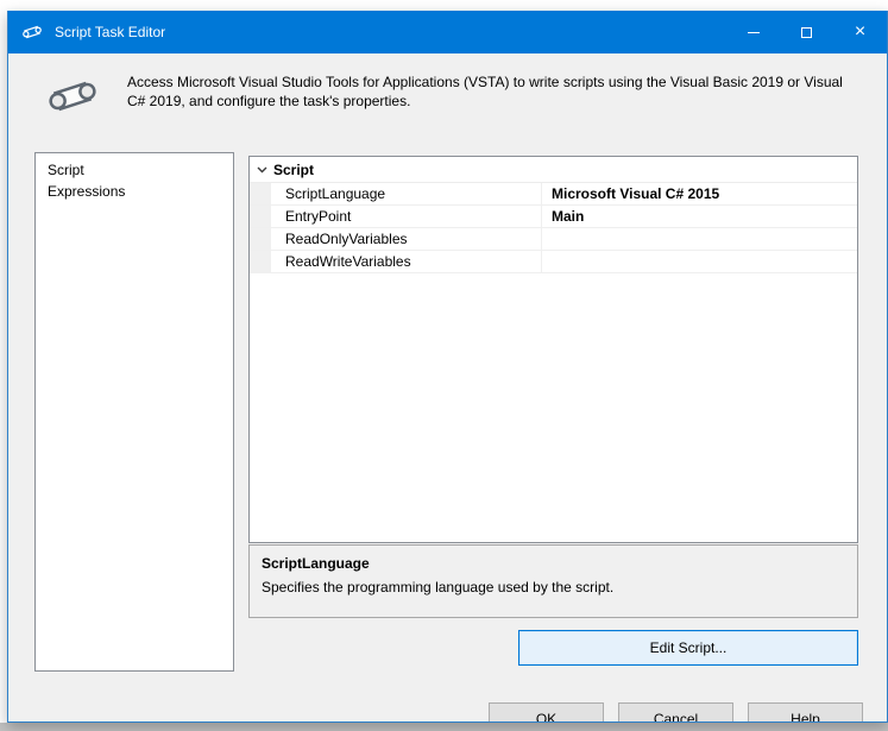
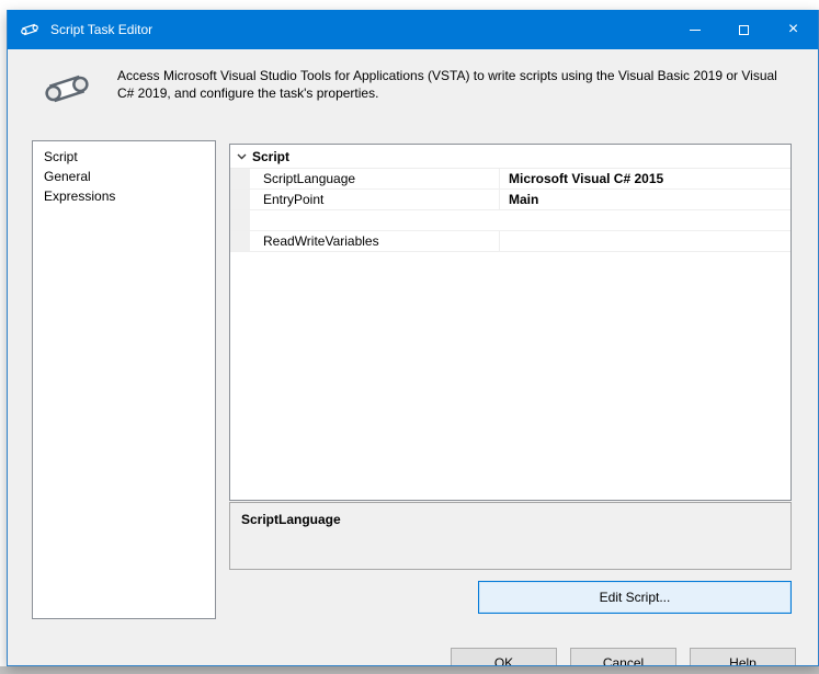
  Script Task Editor
  ×
  Access Microsoft Visual Studio Tools for Applications (VSTA) to write scripts using the Visual Basic 2019 or Visual C# 2019, and configure the task's properties.
  Script
+ General
  Expressions
  Script
  ScriptLanguage
  Microsoft Visual C# 2015
  EntryPoint
  Main
- ReadOnlyVariables
  ReadWriteVariables
  ScriptLanguage
- Specifies the programming language used by the script.
  Edit Script...
  OK
  Cancel
  Help
